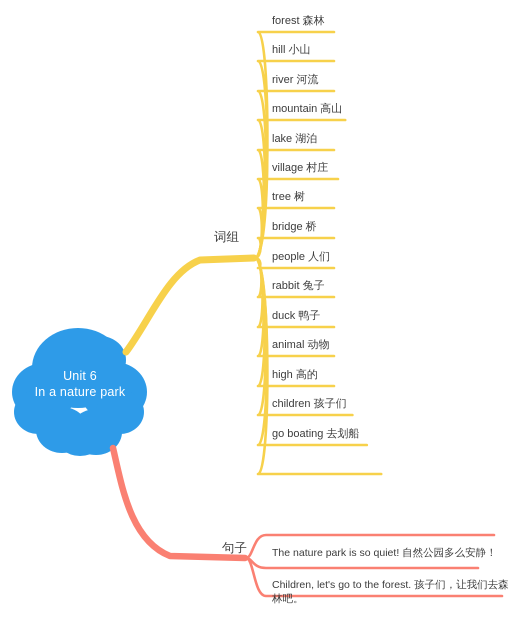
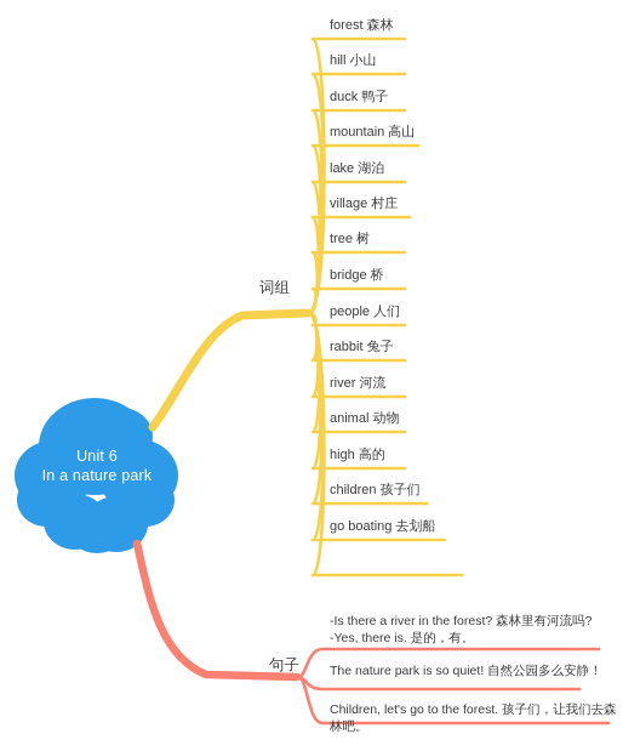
  Unit 6
  In a nature park
  forest 森林
  hill 小山
- river 河流
+ duck 鸭子
  mountain 高山
  lake 湖泊
  village 村庄
  tree 树
  bridge 桥
  people 人们
  rabbit 兔子
- duck 鸭子
+ river 河流
  animal 动物
  high 高的
  children 孩子们
  go boating 去划船
+ -Is there a river in the forest? 森林里有河流吗?
+ -Yes, there is. 是的，有。
  The nature park is so quiet! 自然公园多么安静！
  Children, let's go to the forest. 孩子们，让我们去森林吧。
  词组
  句子
